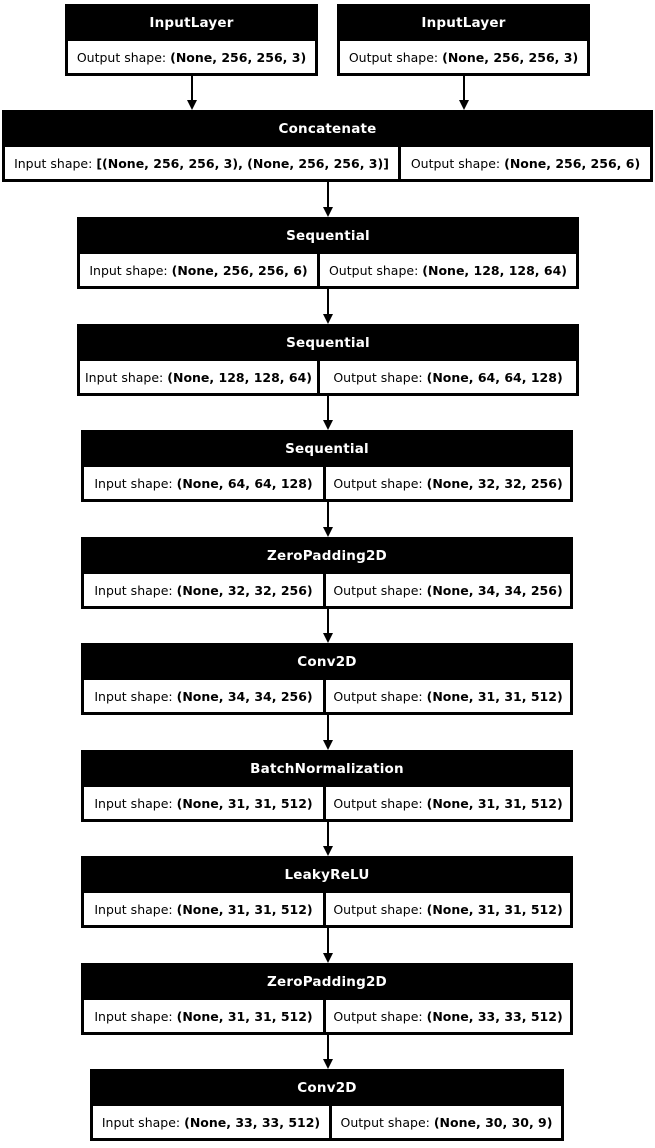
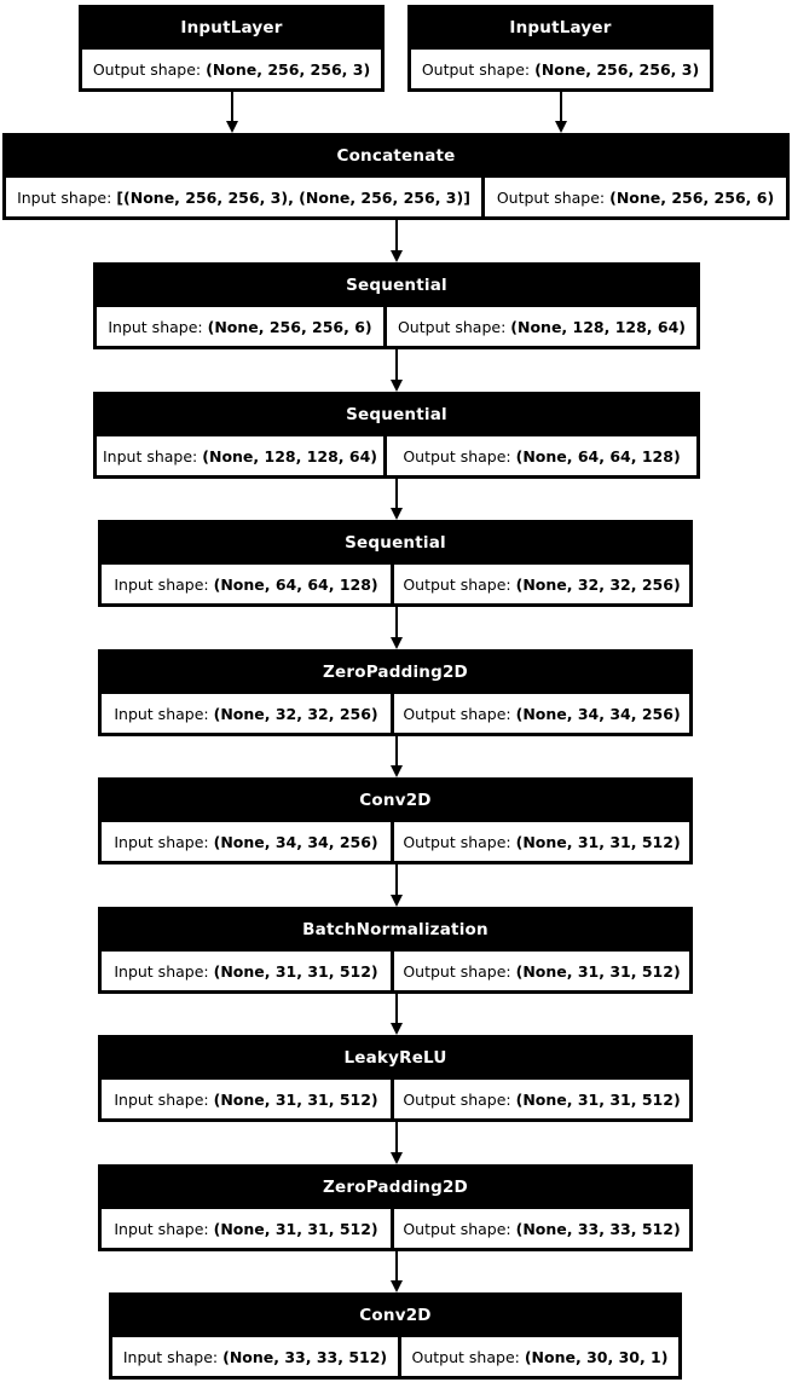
  InputLayer
  Output shape:
  (None, 256, 256, 3)
  InputLayer
  Output shape:
  (None, 256, 256, 3)
  Concatenate
  Input shape:
  [(None, 256, 256, 3), (None, 256, 256, 3)]
  Output shape:
  (None, 256, 256, 6)
  Sequential
  Input shape:
  (None, 256, 256, 6)
  Output shape:
  (None, 128, 128, 64)
  Sequential
  Input shape:
  (None, 128, 128, 64)
  Output shape:
  (None, 64, 64, 128)
  Sequential
  Input shape:
  (None, 64, 64, 128)
  Output shape:
  (None, 32, 32, 256)
  ZeroPadding2D
  Input shape:
  (None, 32, 32, 256)
  Output shape:
  (None, 34, 34, 256)
  Conv2D
  Input shape:
  (None, 34, 34, 256)
  Output shape:
  (None, 31, 31, 512)
  BatchNormalization
  Input shape:
  (None, 31, 31, 512)
  Output shape:
  (None, 31, 31, 512)
  LeakyReLU
  Input shape:
  (None, 31, 31, 512)
  Output shape:
  (None, 31, 31, 512)
  ZeroPadding2D
  Input shape:
  (None, 31, 31, 512)
  Output shape:
  (None, 33, 33, 512)
  Conv2D
  Input shape:
  (None, 33, 33, 512)
  Output shape:
- (None, 30, 30, 9)
+ (None, 30, 30, 1)
